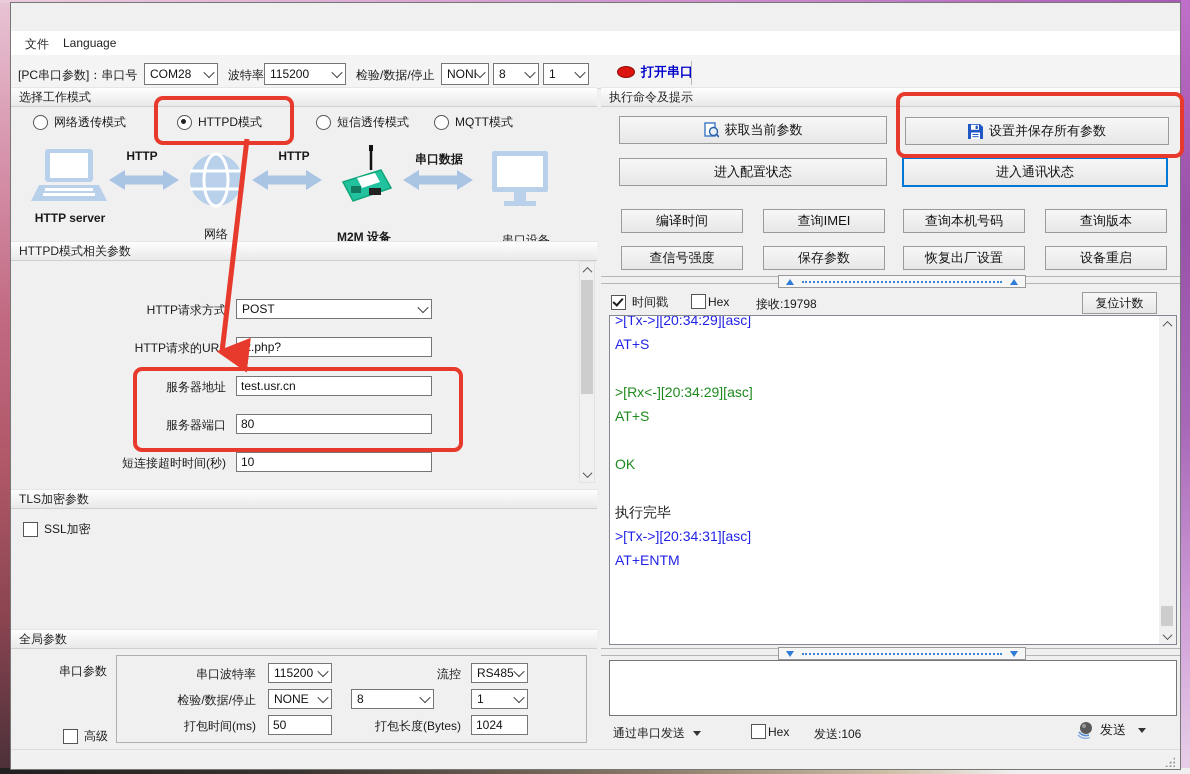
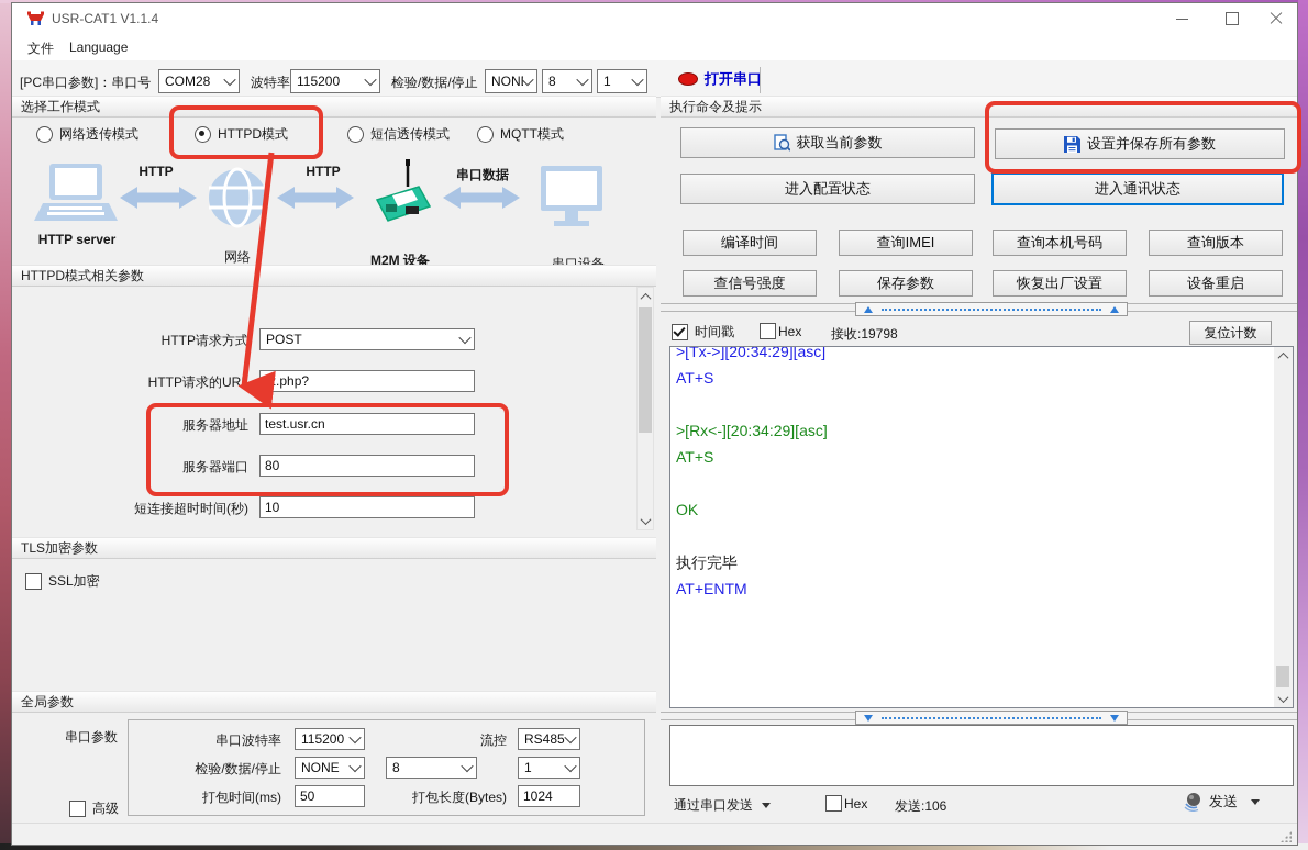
+ USR-CAT1 V1.1.4
  文件
  Language
  [PC串口参数]：串口号
  COM28
  波特率
  115200
  检验/数据/停止
  NON
  8
  1
  打开串口
  选择工作模式
  网络透传模式
  HTTPD模式
  短信透传模式
  MQTT模式
  HTTP server
  HTTP
  网络
  HTTP
  M2M 设备
  串口数据
  串口设备
  HTTPD模式相关参数
  HTTP请求方式
  POST
  HTTP请求的UR
  /2.php?
  服务器地址
  test.usr.cn
  服务器端口
  80
  短连接超时时间(秒)
  10
  TLS加密参数
  SSL加密
  全局参数
  串口参数
  串口波特率
  115200
  流控
  RS485
  检验/数据/停止
  NONE
  8
  1
  打包时间(ms)
  50
  打包长度(Bytes)
  1024
  高级
  执行命令及提示
  获取当前参数
  设置并保存所有参数
  进入配置状态
  进入通讯状态
  编译时间
  查询IMEI
  查询本机号码
  查询版本
  查信号强度
  保存参数
  恢复出厂设置
  设备重启
  时间戳
  Hex
  接收:19798
  复位计数
  >[Tx->][20:34:29][asc]
  AT+S
  >[Rx<-][20:34:29][asc]
  AT+S
  OK
  执行完毕
- >[Tx->][20:34:31][asc]
  AT+ENTM
  通过串口发送
  Hex
  发送:106
  发送
